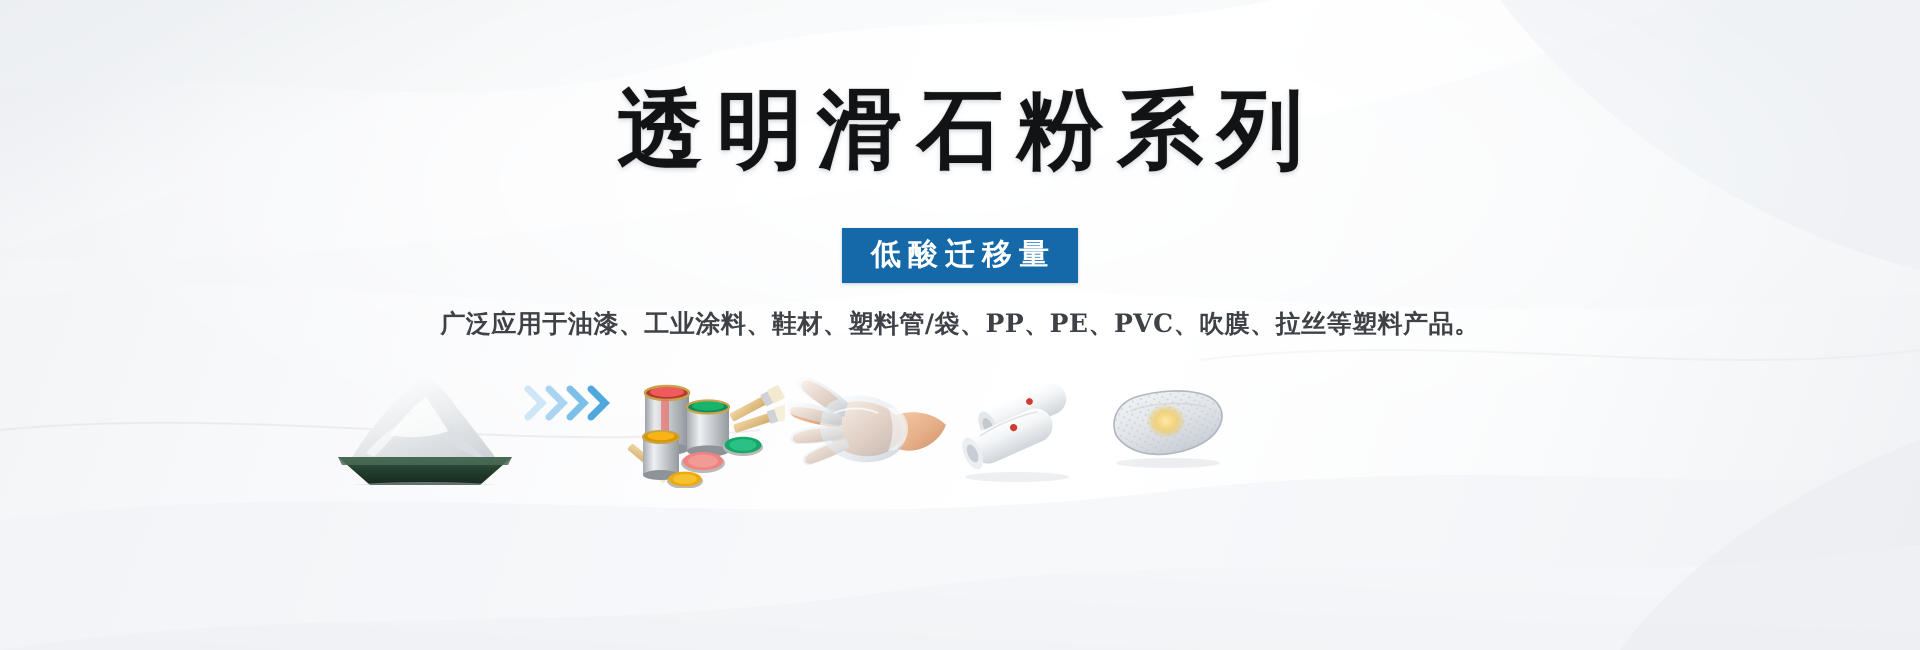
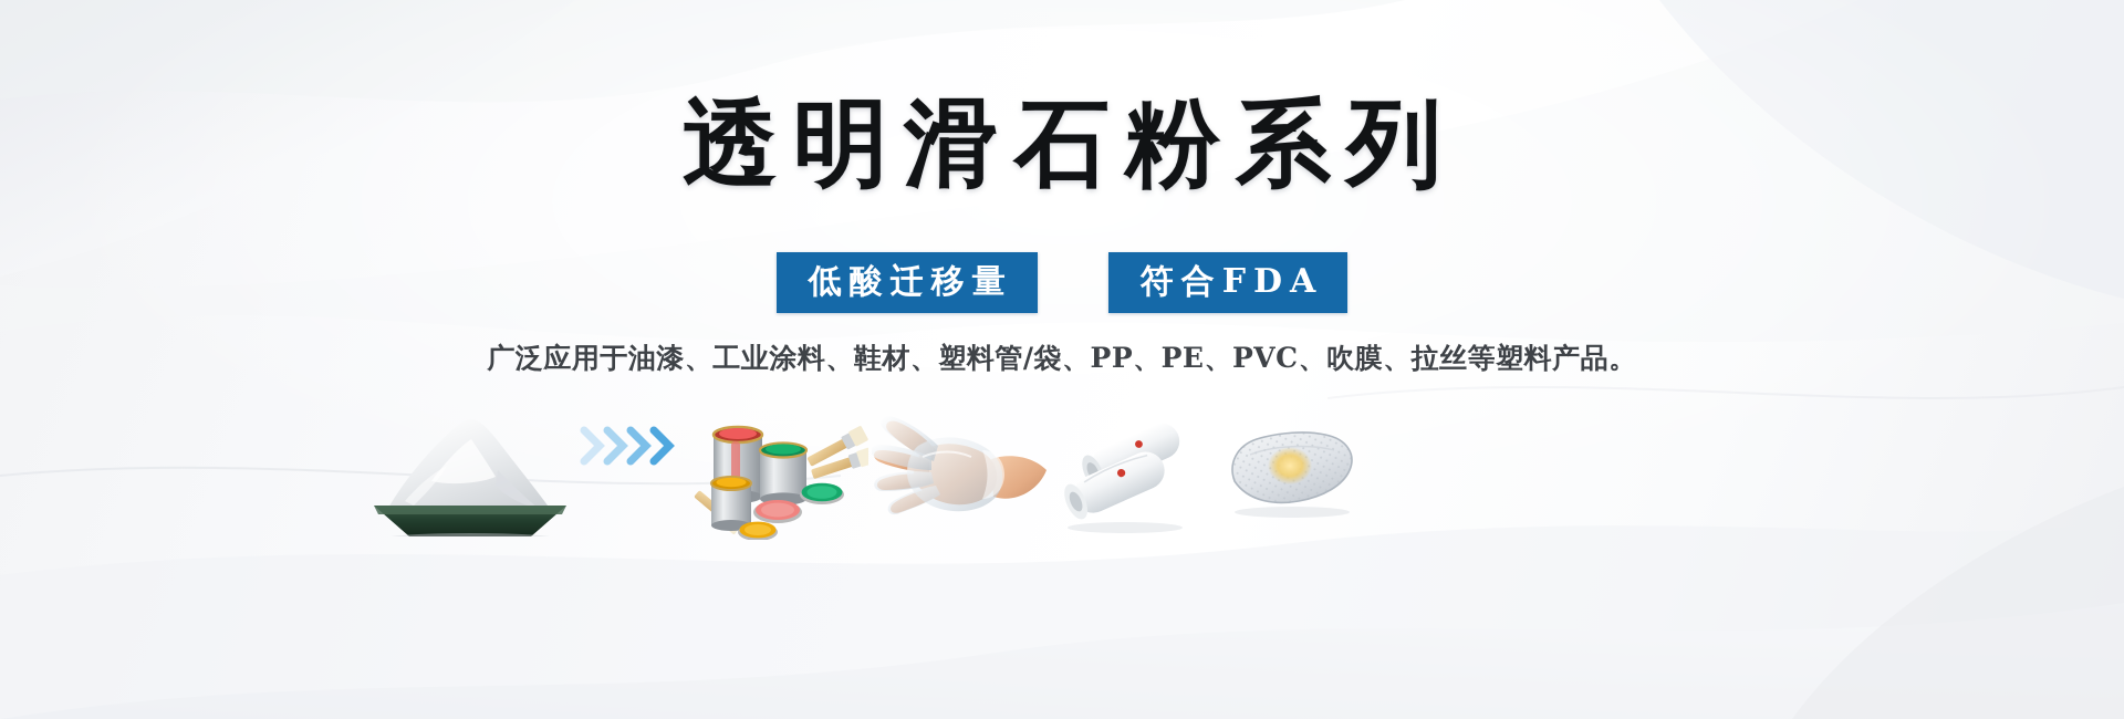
  透明滑石粉系列
  低酸迁移量
+ 符合FDA
  广泛应用于油漆、工业涂料、鞋材、塑料管/袋、PP、PE、PVC、吹膜、拉丝等塑料产品。
